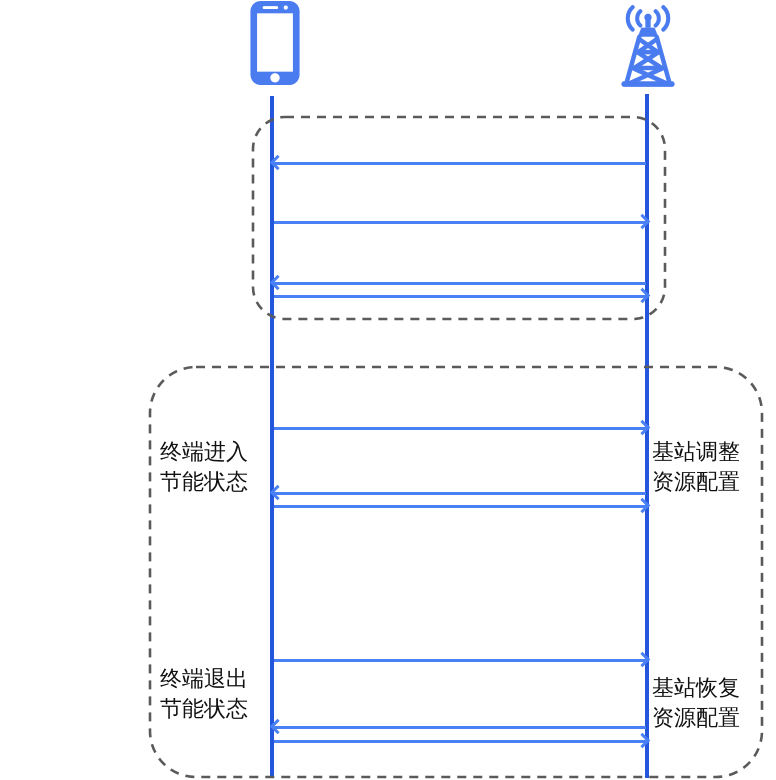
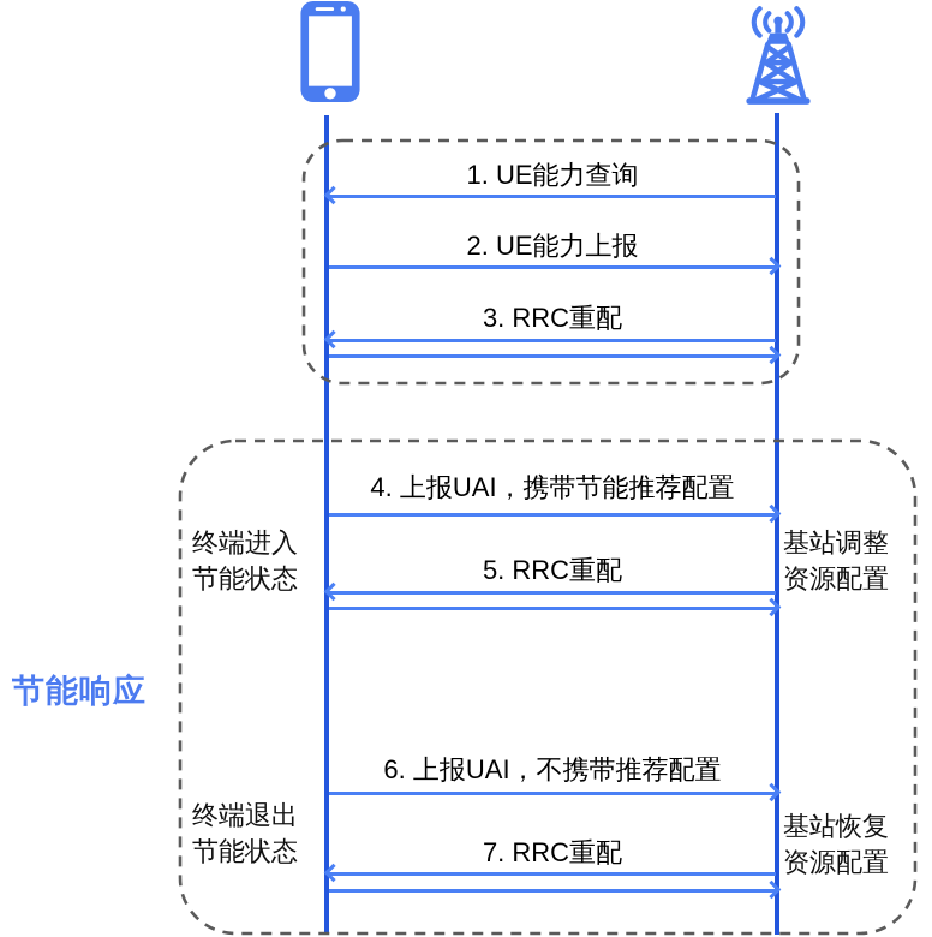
+ 节能响应
+ 1. UE能力查询
+ 2. UE能力上报
+ 3. RRC重配
+ 4. 上报UAI，携带节能推荐配置
+ 5. RRC重配
+ 6. 上报UAI，不携带推荐配置
+ 7. RRC重配
  终端进入
  节能状态
  基站调整
  资源配置
  终端退出
  节能状态
  基站恢复
  资源配置
